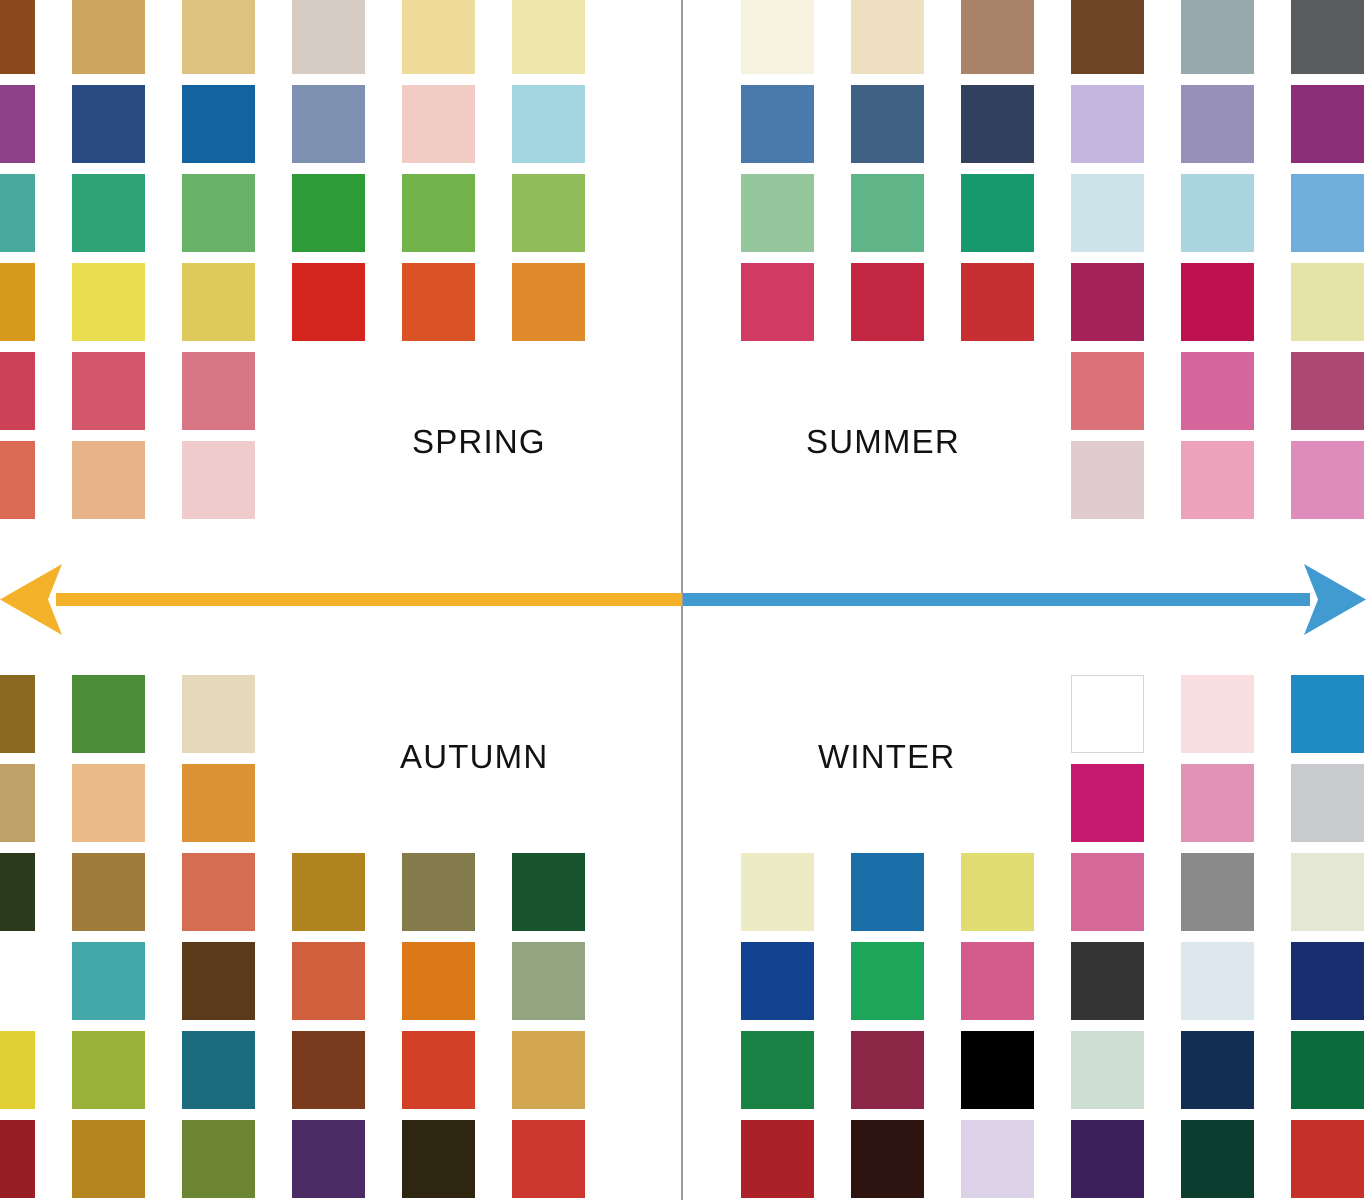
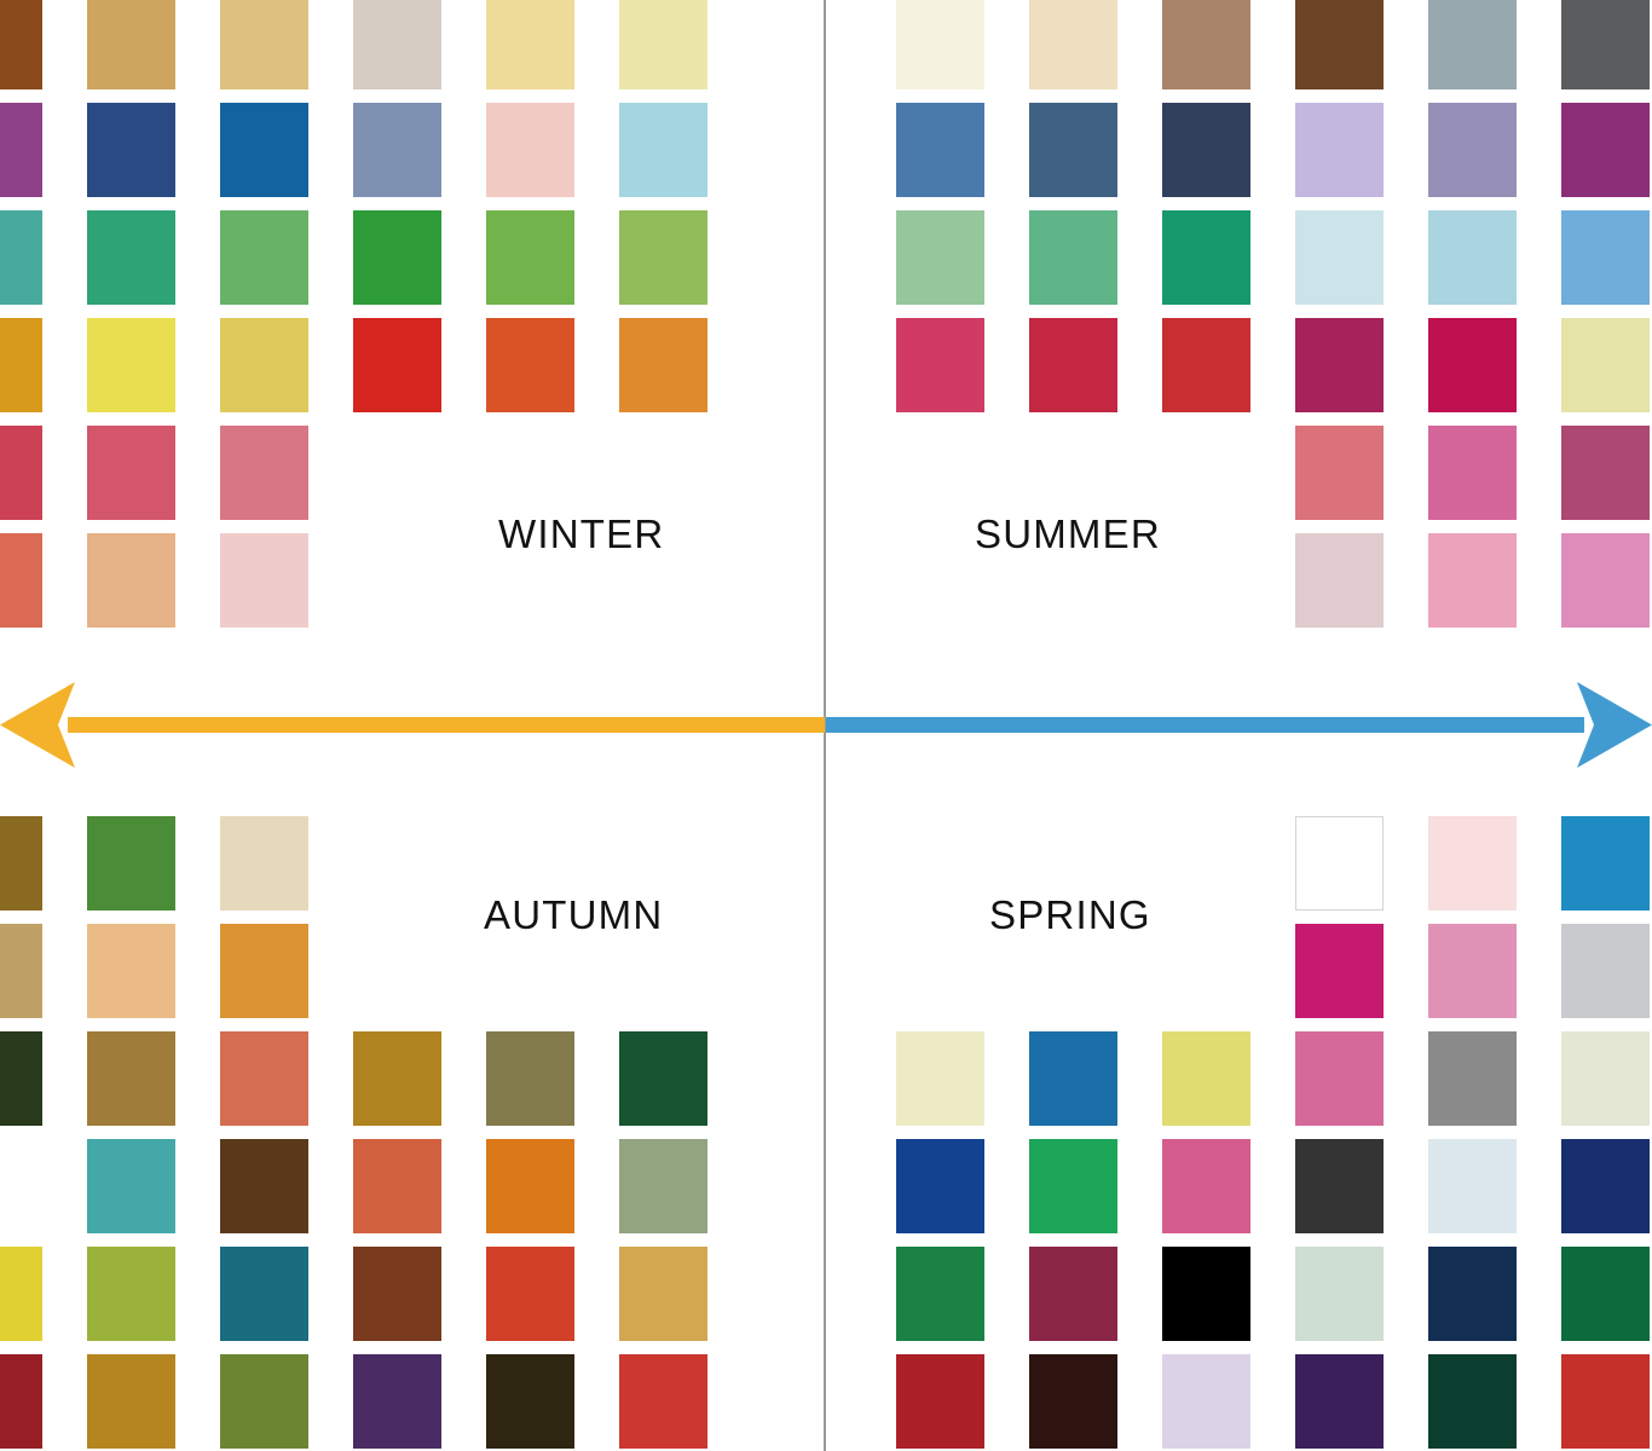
- SPRING
+ WINTER
  SUMMER
  AUTUMN
- WINTER
+ SPRING
